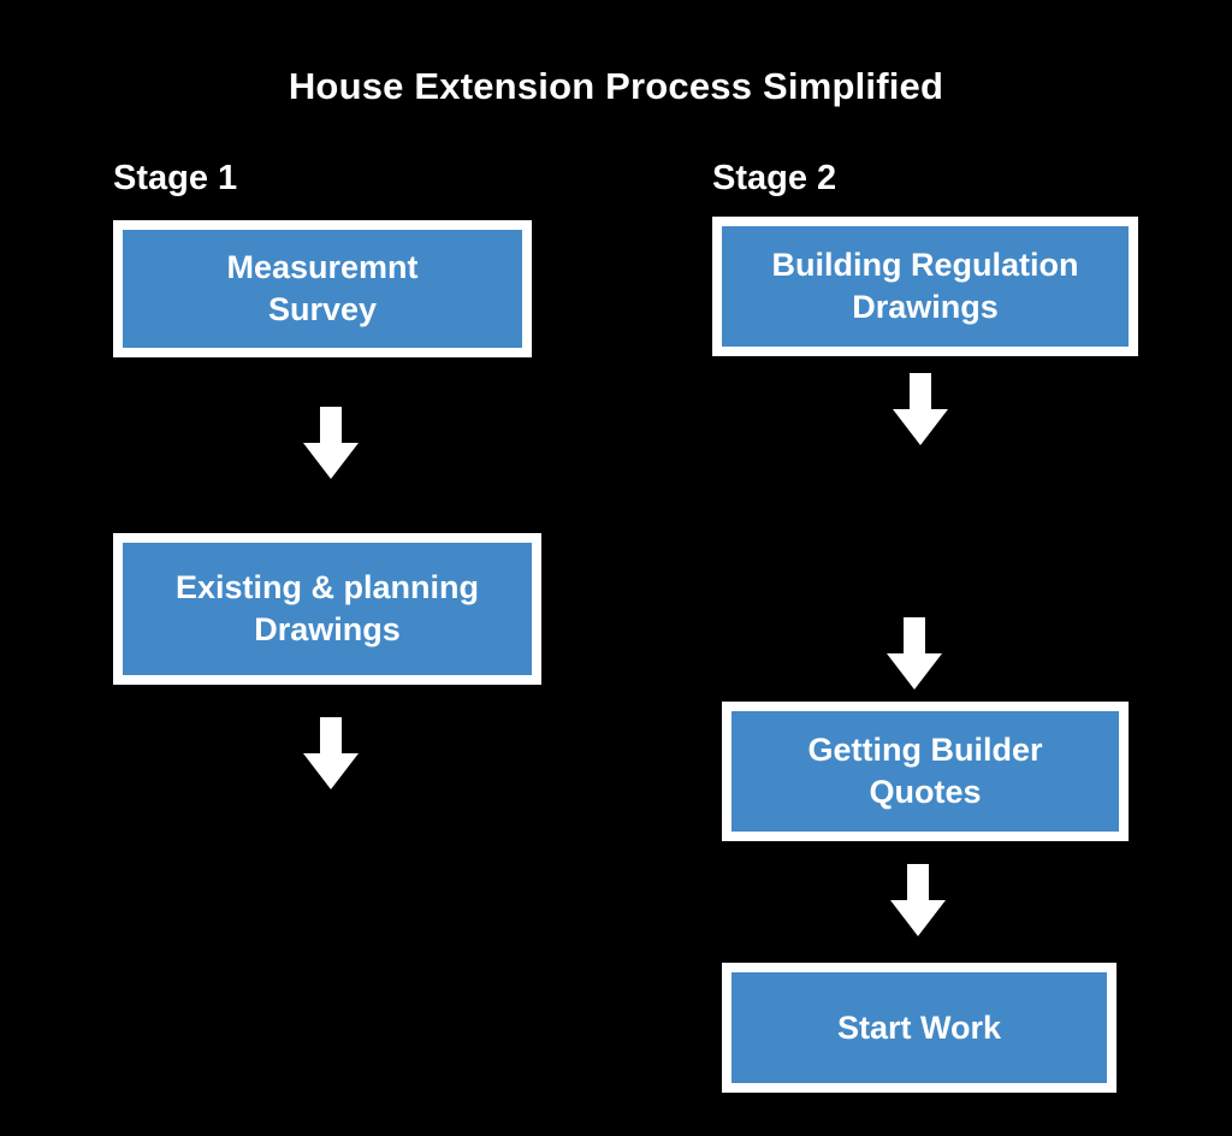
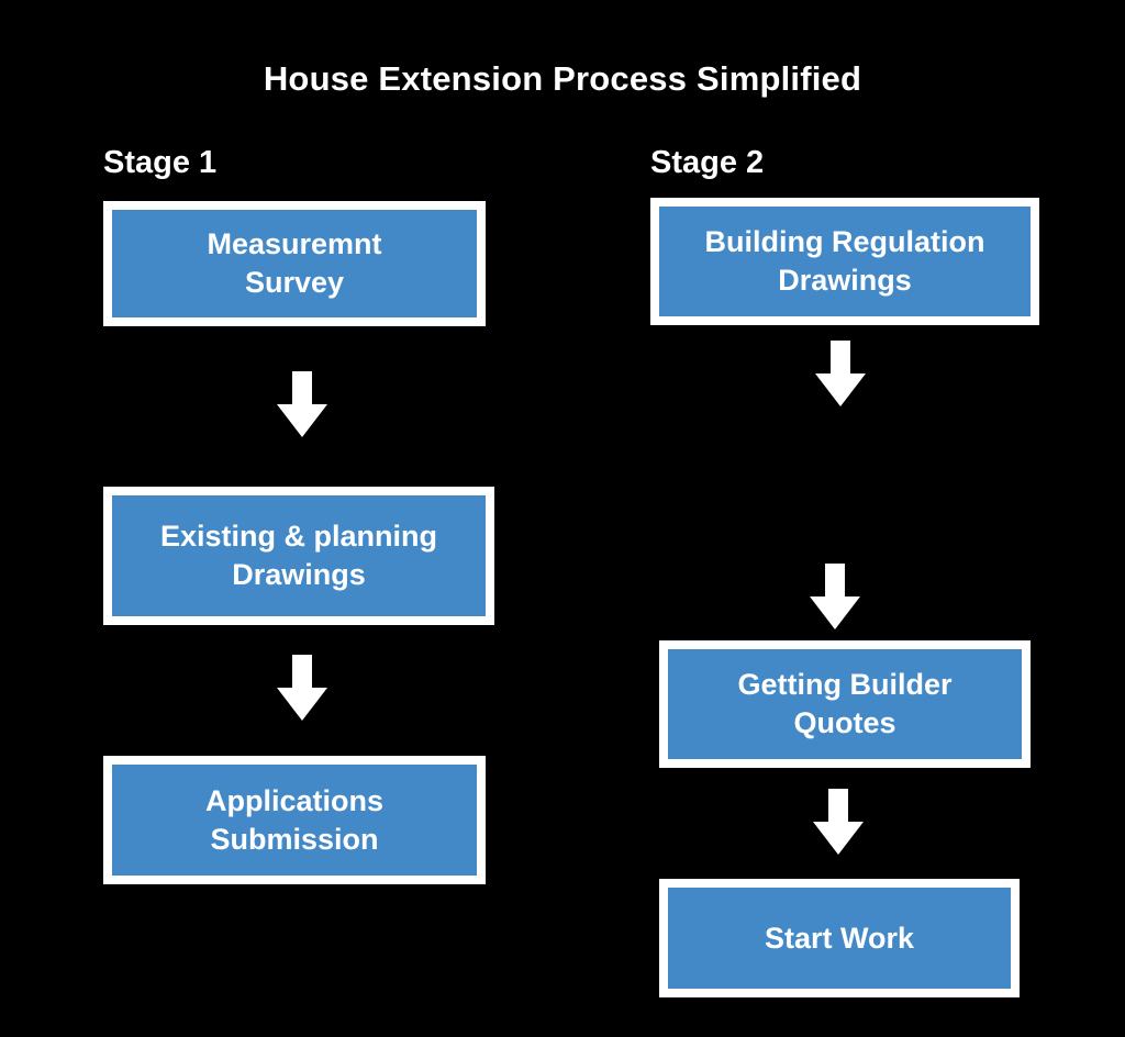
  House Extension Process Simplified
  Stage 1
  Measuremnt
  Survey
  Existing & planning
  Drawings
+ Applications
+ Submission
  Stage 2
  Building Regulation
  Drawings
  Getting Builder
  Quotes
  Start Work
